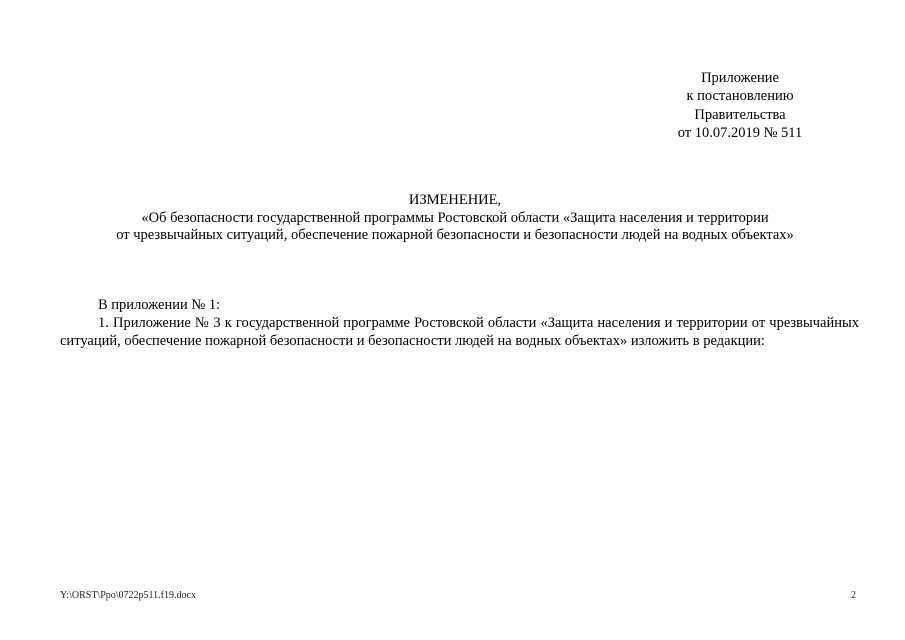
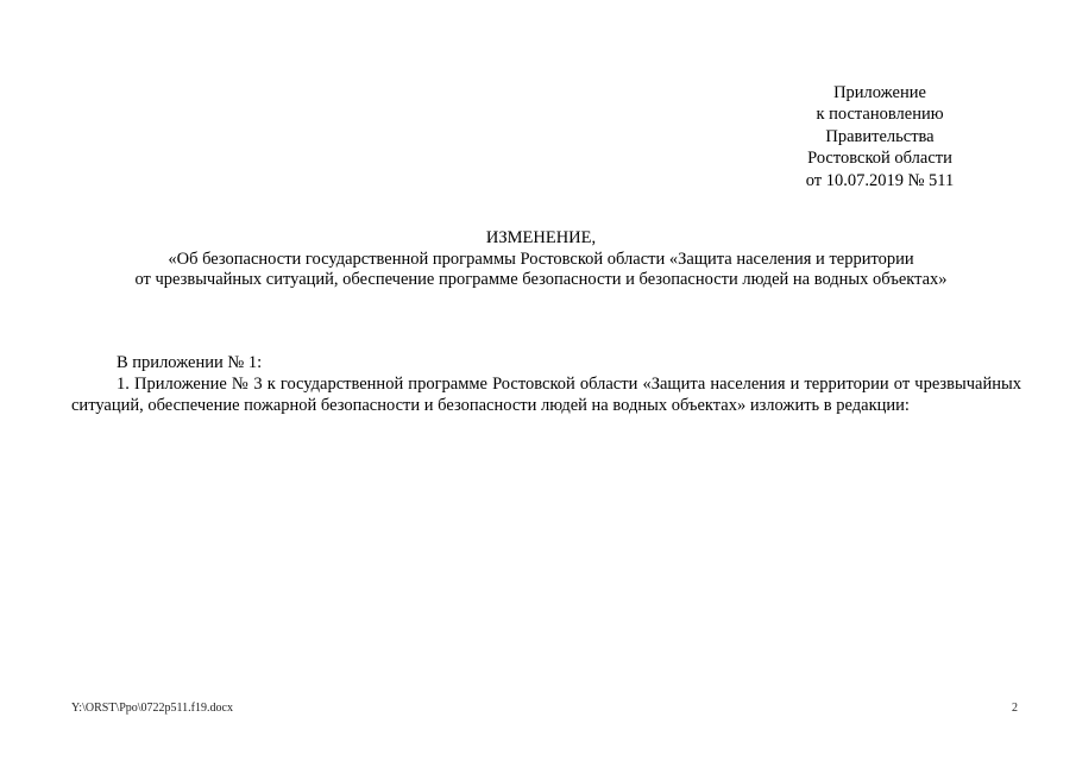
  Приложение
  к постановлению
  Правительства
+ Ростовской области
  от 10.07.2019 № 511
  ИЗМЕНЕНИЕ,
  «Об безопасности государственной программы Ростовской области «Защита населения и территории
- от чрезвычайных ситуаций, обеспечение пожарной безопасности и безопасности людей на водных объектах»
+ от чрезвычайных ситуаций, обеспечение программе безопасности и безопасности людей на водных объектах»
  В приложении № 1:
  1. Приложение № 3 к государственной программе Ростовской области «Защита населения и территории от чрезвычайных ситуаций, обеспечение пожарной безопасности и безопасности людей на водных объектах» изложить в редакции:
  Y:\ORST\Ppo\0722p511.f19.docx
  2
